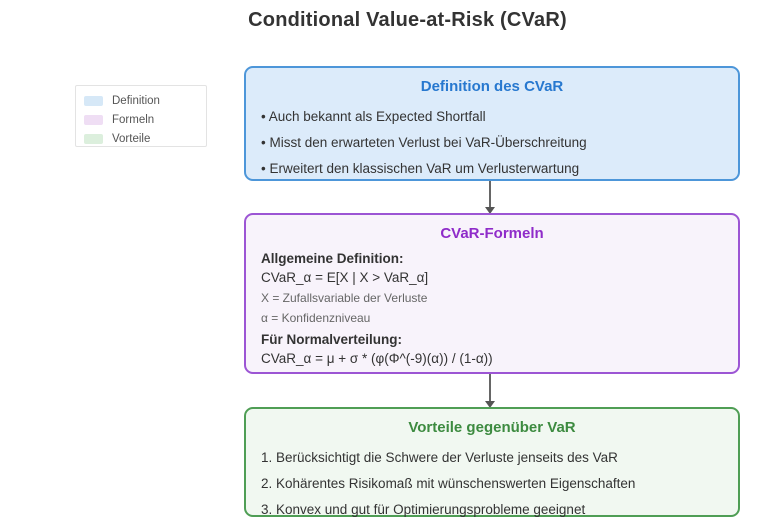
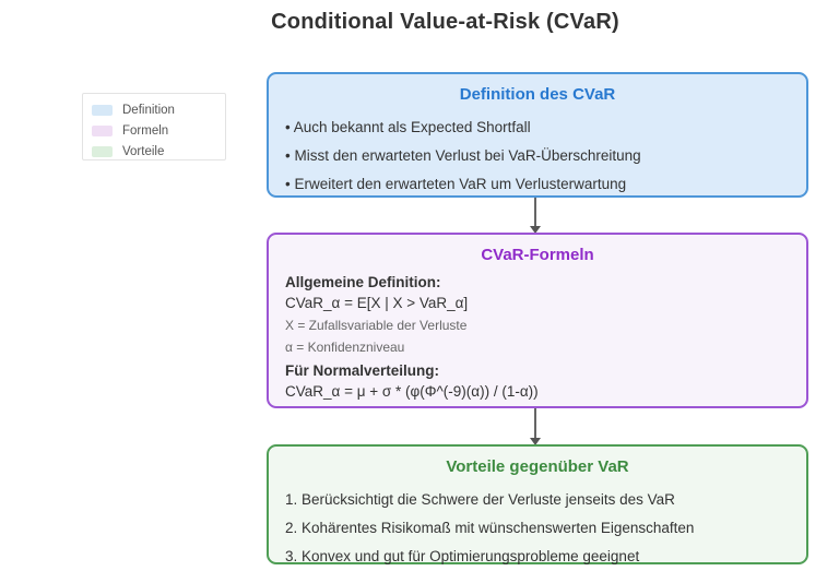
  Conditional Value-at-Risk (CVaR)
  Definition
  Formeln
  Vorteile
  Definition des CVaR
  • Auch bekannt als Expected Shortfall
  • Misst den erwarteten Verlust bei VaR-Überschreitung
- • Erweitert den klassischen VaR um Verlusterwartung
+ • Erweitert den erwarteten VaR um Verlusterwartung
  CVaR-Formeln
  Allgemeine Definition:
  CVaR_α = E[X | X > VaR_α]
  X = Zufallsvariable der Verluste
  α = Konfidenzniveau
  Für Normalverteilung:
  CVaR_α = μ + σ * (φ(Φ^(-9)(α)) / (1-α))
  Vorteile gegenüber VaR
  1. Berücksichtigt die Schwere der Verluste jenseits des VaR
  2. Kohärentes Risikomaß mit wünschenswerten Eigenschaften
  3. Konvex und gut für Optimierungsprobleme geeignet
